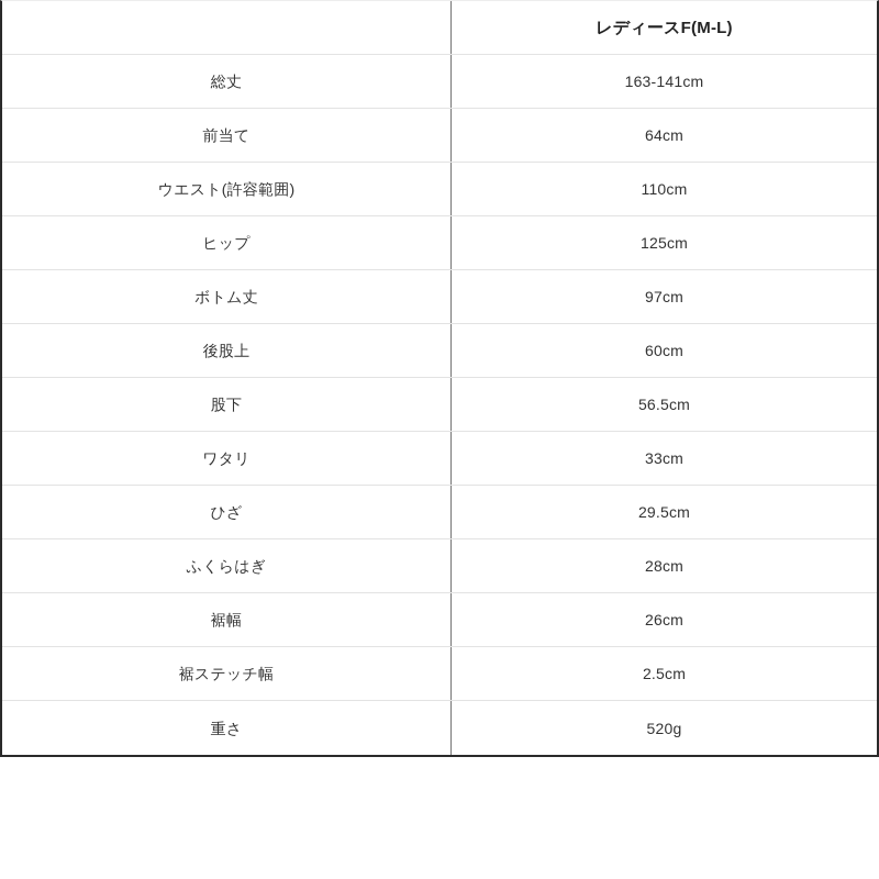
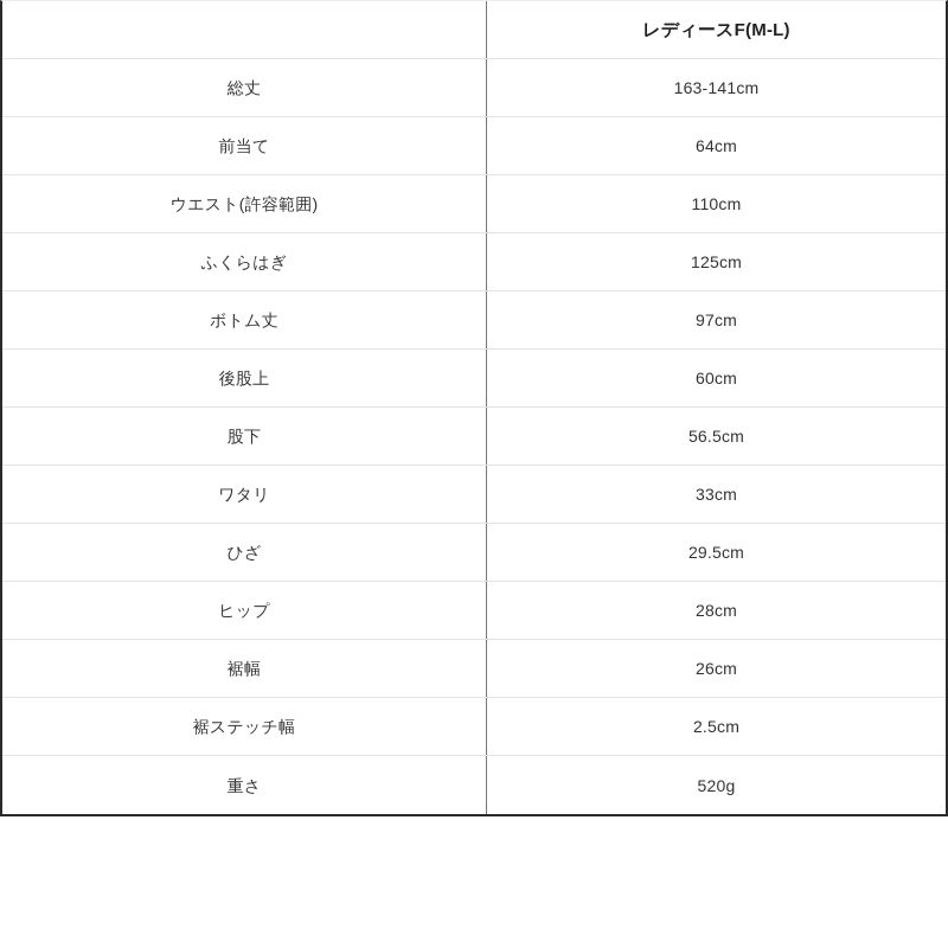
  レディースF(M-L)
  総丈
  163-141cm
  前当て
  64cm
  ウエスト(許容範囲)
  110cm
- ヒップ
+ ふくらはぎ
  125cm
  ボトム丈
  97cm
  後股上
  60cm
  股下
  56.5cm
  ワタリ
  33cm
  ひざ
  29.5cm
- ふくらはぎ
+ ヒップ
  28cm
  裾幅
  26cm
  裾ステッチ幅
  2.5cm
  重さ
  520g
